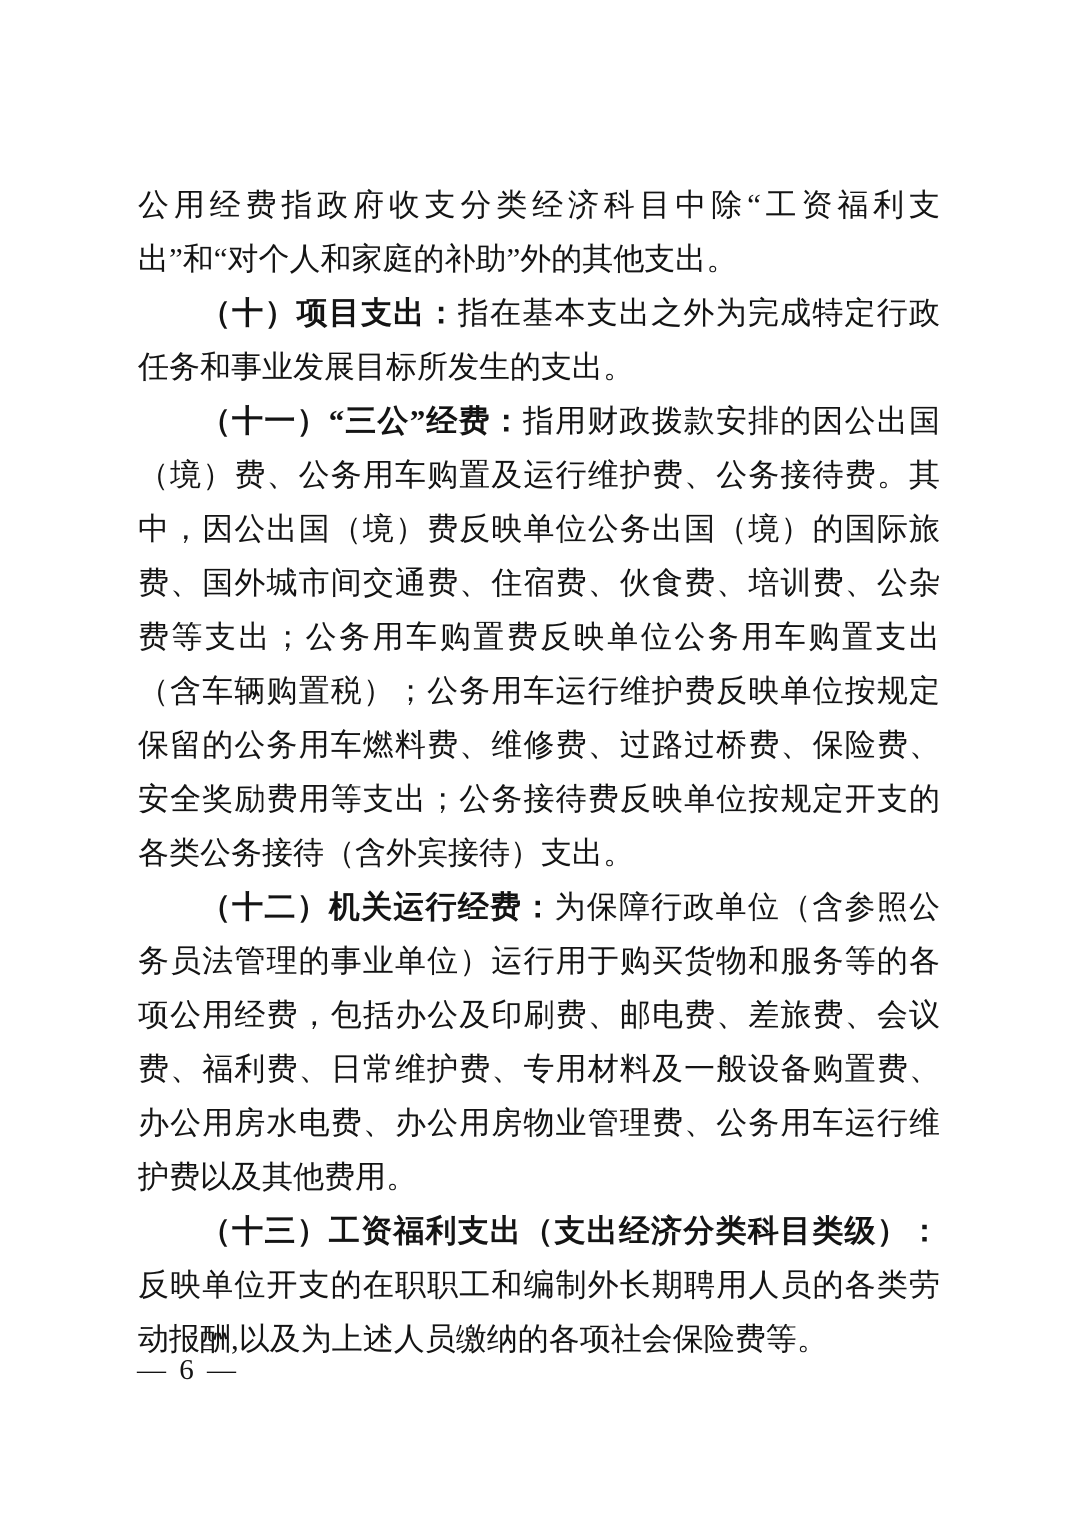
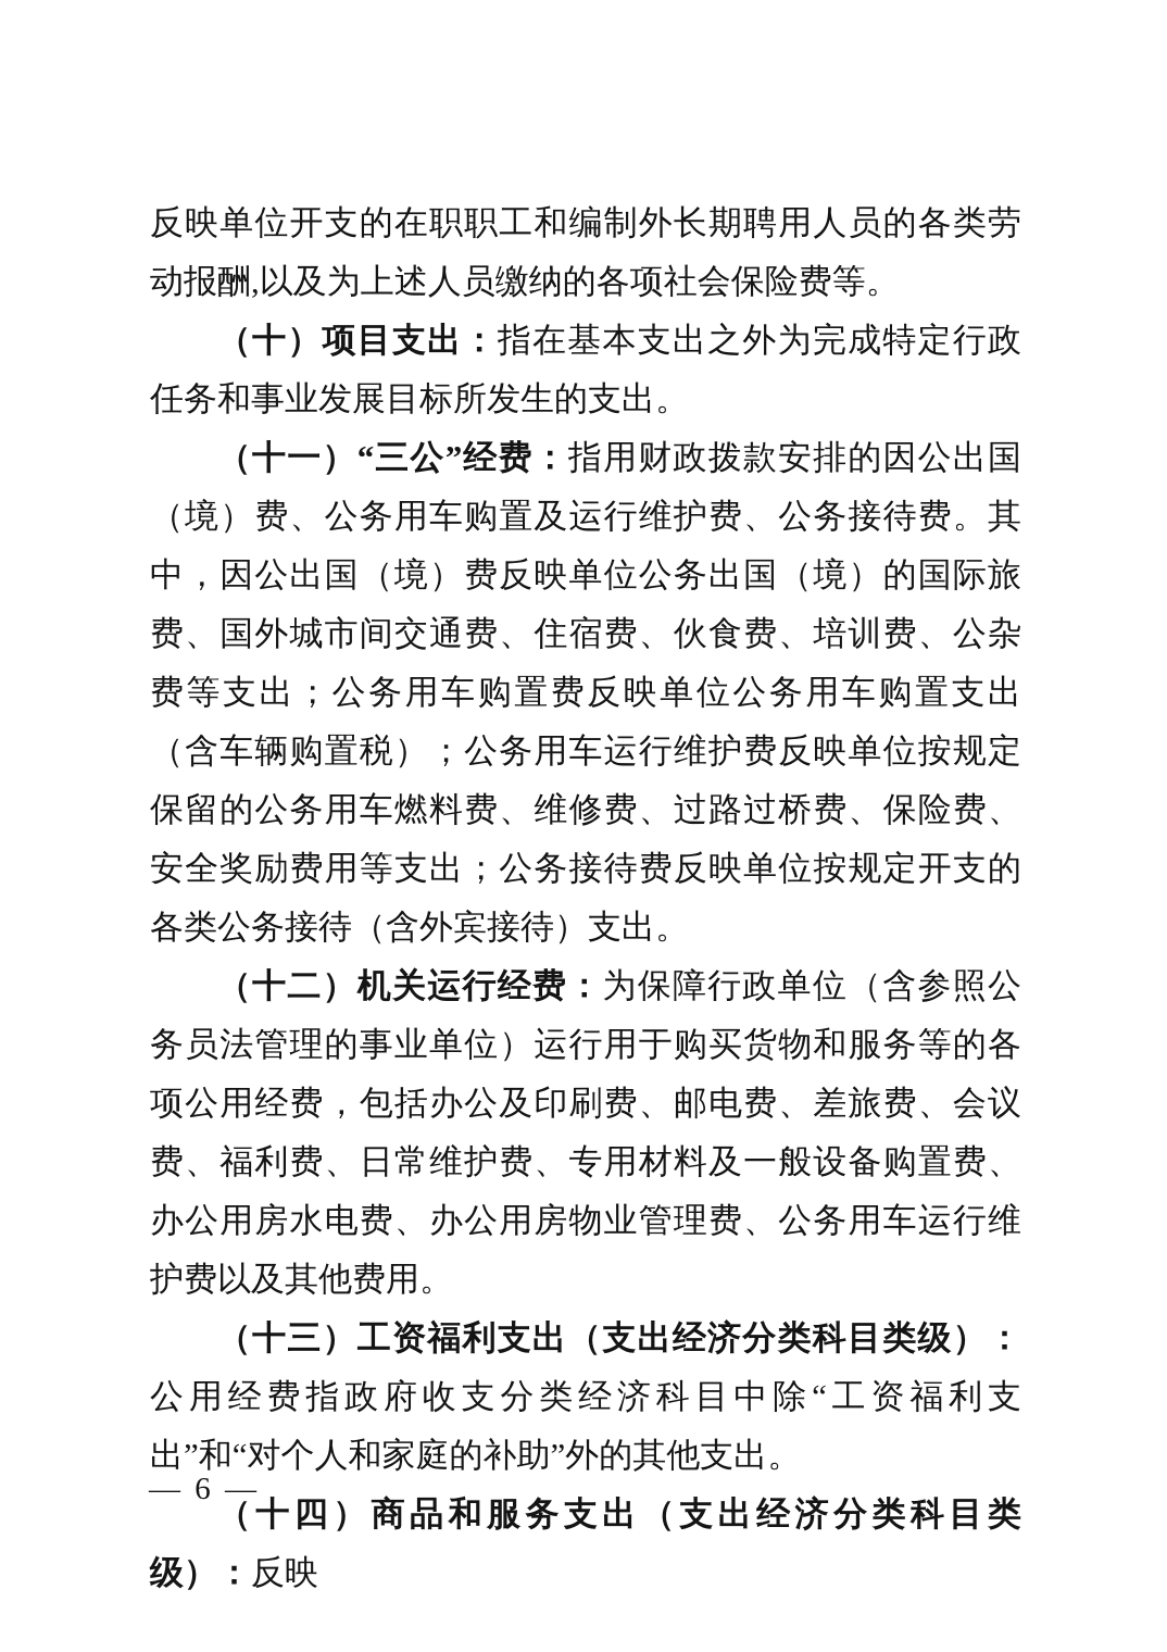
- 公用经费指政府收支分类经济科目中除“工资福利支出”和“对个人和家庭的补助”外的其他支出。
+ 反映单位开支的在职职工和编制外长期聘用人员的各类劳动报酬,以及为上述人员缴纳的各项社会保险费等。
  （十）项目支出：指在基本支出之外为完成特定行政任务和事业发展目标所发生的支出。
  （十一）“三公”经费：指用财政拨款安排的因公出国（境）费、公务用车购置及运行维护费、公务接待费。其中，因公出国（境）费反映单位公务出国（境）的国际旅费、国外城市间交通费、住宿费、伙食费、培训费、公杂费等支出；公务用车购置费反映单位公务用车购置支出（含车辆购置税）；公务用车运行维护费反映单位按规定保留的公务用车燃料费、维修费、过路过桥费、保险费、安全奖励费用等支出；公务接待费反映单位按规定开支的各类公务接待（含外宾接待）支出。
  （十二）机关运行经费：为保障行政单位（含参照公务员法管理的事业单位）运行用于购买货物和服务等的各项公用经费，包括办公及印刷费、邮电费、差旅费、会议费、福利费、日常维护费、专用材料及一般设备购置费、办公用房水电费、办公用房物业管理费、公务用车运行维护费以及其他费用。
- （十三）工资福利支出（支出经济分类科目类级）：反映单位开支的在职职工和编制外长期聘用人员的各类劳动报酬,以及为上述人员缴纳的各项社会保险费等。
+ （十三）工资福利支出（支出经济分类科目类级）：公用经费指政府收支分类经济科目中除“工资福利支出”和“对个人和家庭的补助”外的其他支出。
+ （十四）商品和服务支出（支出经济分类科目类级）：反映
  — 6 —
